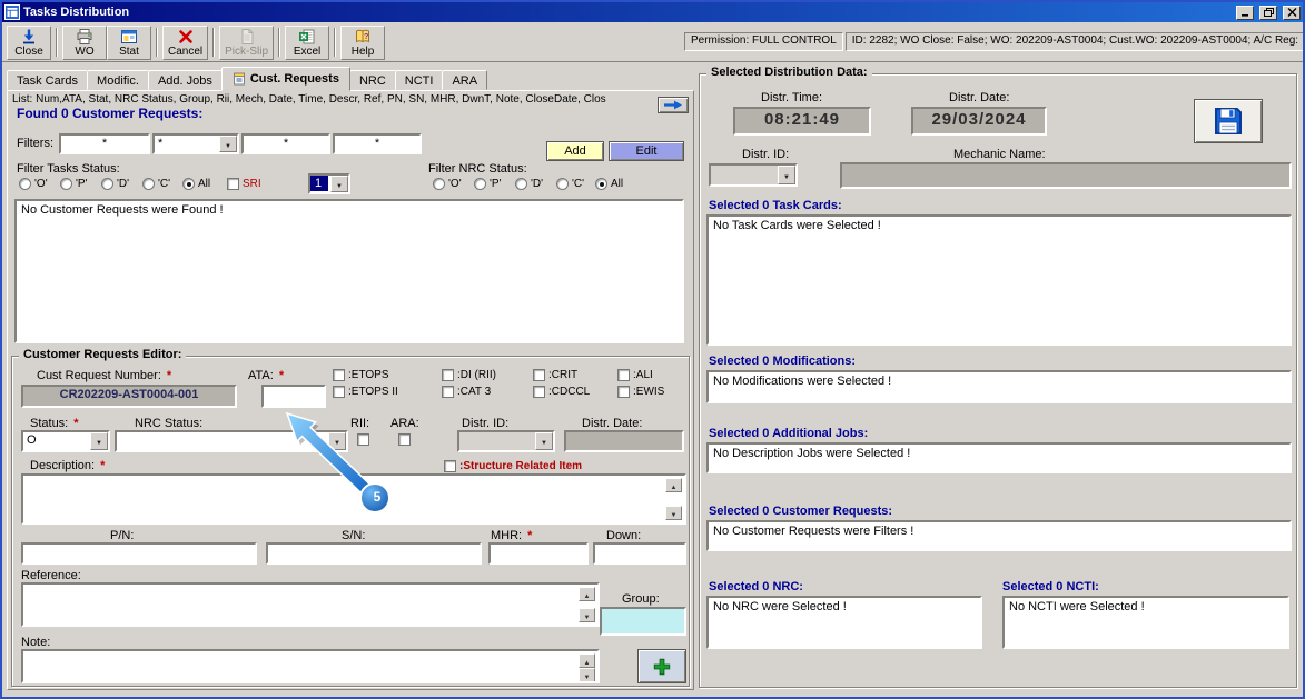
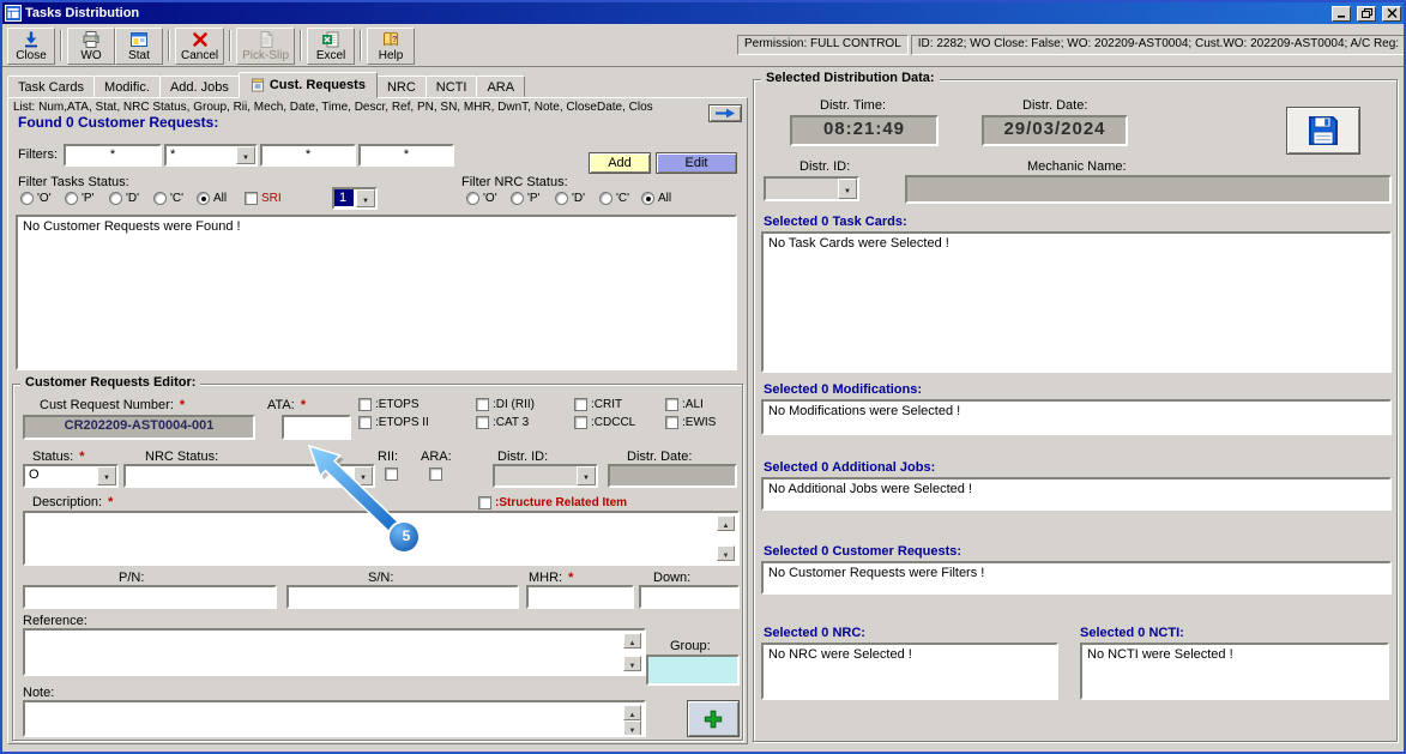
  Tasks Distribution
  Close
  WO
  Stat
  Cancel
  Pick-Slip
  Excel
  Help
  Permission: FULL CONTROL
  ID: 2282; WO Close: False; WO: 202209-AST0004; Cust.WO: 202209-AST0004; A/C Reg:
  Task Cards
  Modific.
  Add. Jobs
  Cust. Requests
  NRC
  NCTI
  ARA
  List: Num,ATA, Stat, NRC Status, Group, Rii, Mech, Date, Time, Descr, Ref, PN, SN, MHR, DwnT, Note, CloseDate, Clos
  Found 0 Customer Requests:
  Filters:
  *
  *
  *
  *
  Add
  Edit
  Filter Tasks Status:
  'O'
  'P'
  'D'
  'C'
  All
  SRI
  1
  Filter NRC Status:
  'O'
  'P'
  'D'
  'C'
  All
  No Customer Requests were Found !
  Customer Requests Editor:
  Cust Request Number: *
  ATA: *
  CR202209-AST0004-001
  :ETOPS
  :ETOPS II
  :DI (RII)
  :CAT 3
  :CRIT
  :CDCCL
  :ALI
  :EWIS
  Status: *
  NRC Status:
  RII:
  ARA:
  Distr. ID:
  Distr. Date:
  O
  Description: *
  :Structure Related Item
  P/N:
  S/N:
  MHR: *
  Down:
  Reference:
  Group:
  Note:
  Selected Distribution Data:
  Distr. Time:
  Distr. Date:
  08:21:49
  29/03/2024
  Distr. ID:
  Mechanic Name:
  Selected 0 Task Cards:
  No Task Cards were Selected !
  Selected 0 Modifications:
  No Modifications were Selected !
  Selected 0 Additional Jobs:
- No Description Jobs were Selected !
+ No Additional Jobs were Selected !
  Selected 0 Customer Requests:
  No Customer Requests were Filters !
  Selected 0 NRC:
  No NRC were Selected !
  Selected 0 NCTI:
  No NCTI were Selected !
  5
